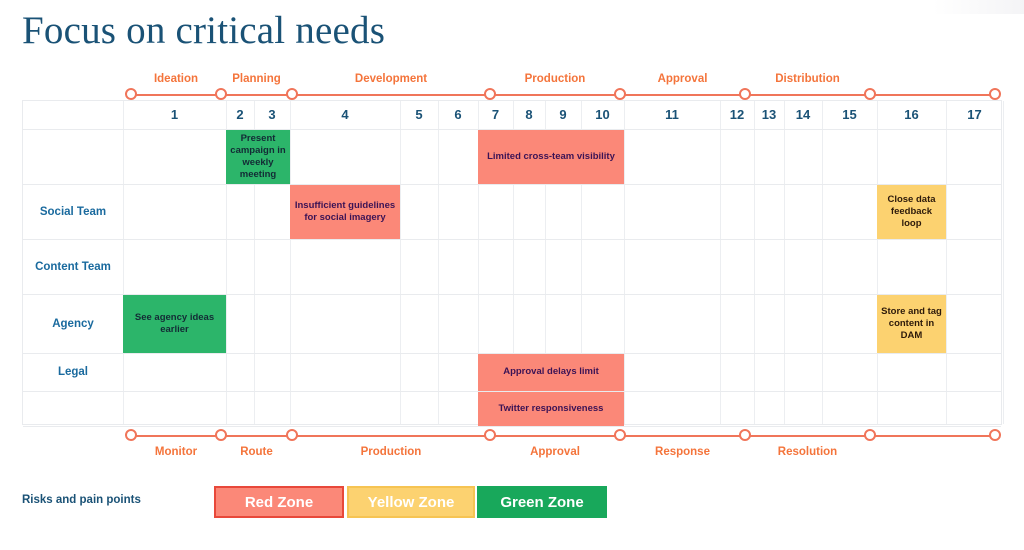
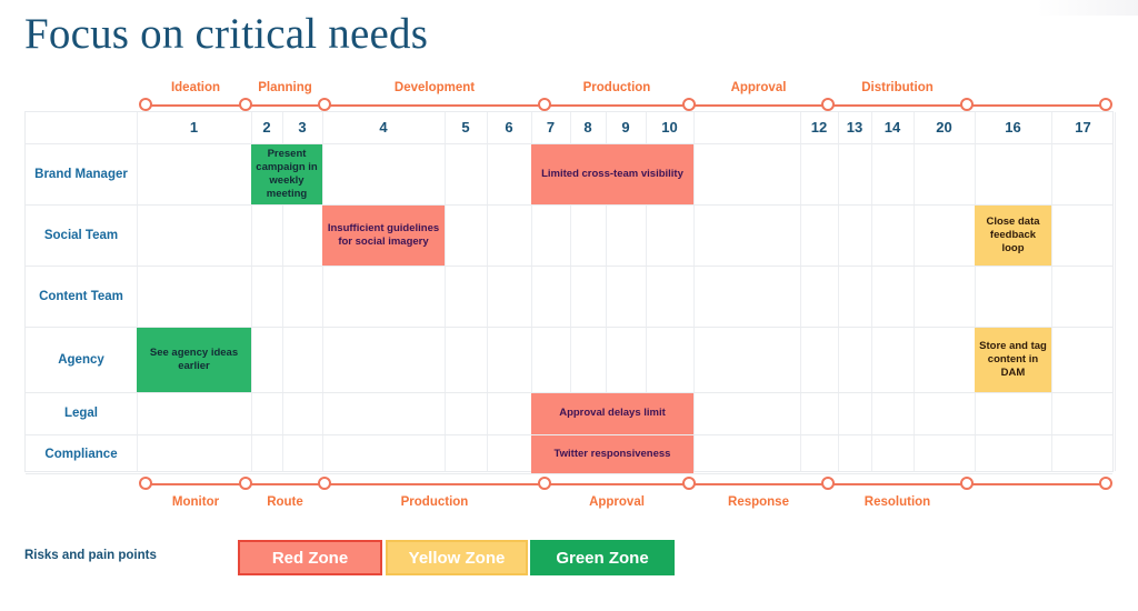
  Focus on critical needs
  Ideation
  Planning
  Development
  Production
  Approval
  Distribution
  1
  2
  3
  4
  5
  6
  7
  8
  9
  10
- 11
  12
  13
  14
- 15
+ 20
  16
  17
+ Brand Manager
  Social Team
  Content Team
  Agency
  Legal
+ Compliance
  Present campaign in weekly meeting
  Limited cross-team visibility
  Insufficient guidelines for social imagery
  Close data feedback loop
  See agency ideas earlier
  Store and tag content in DAM
  Approval delays limit
  Twitter responsiveness
  Monitor
  Route
  Production
  Approval
  Response
  Resolution
  Risks and pain points
  Red Zone
  Yellow Zone
  Green Zone
